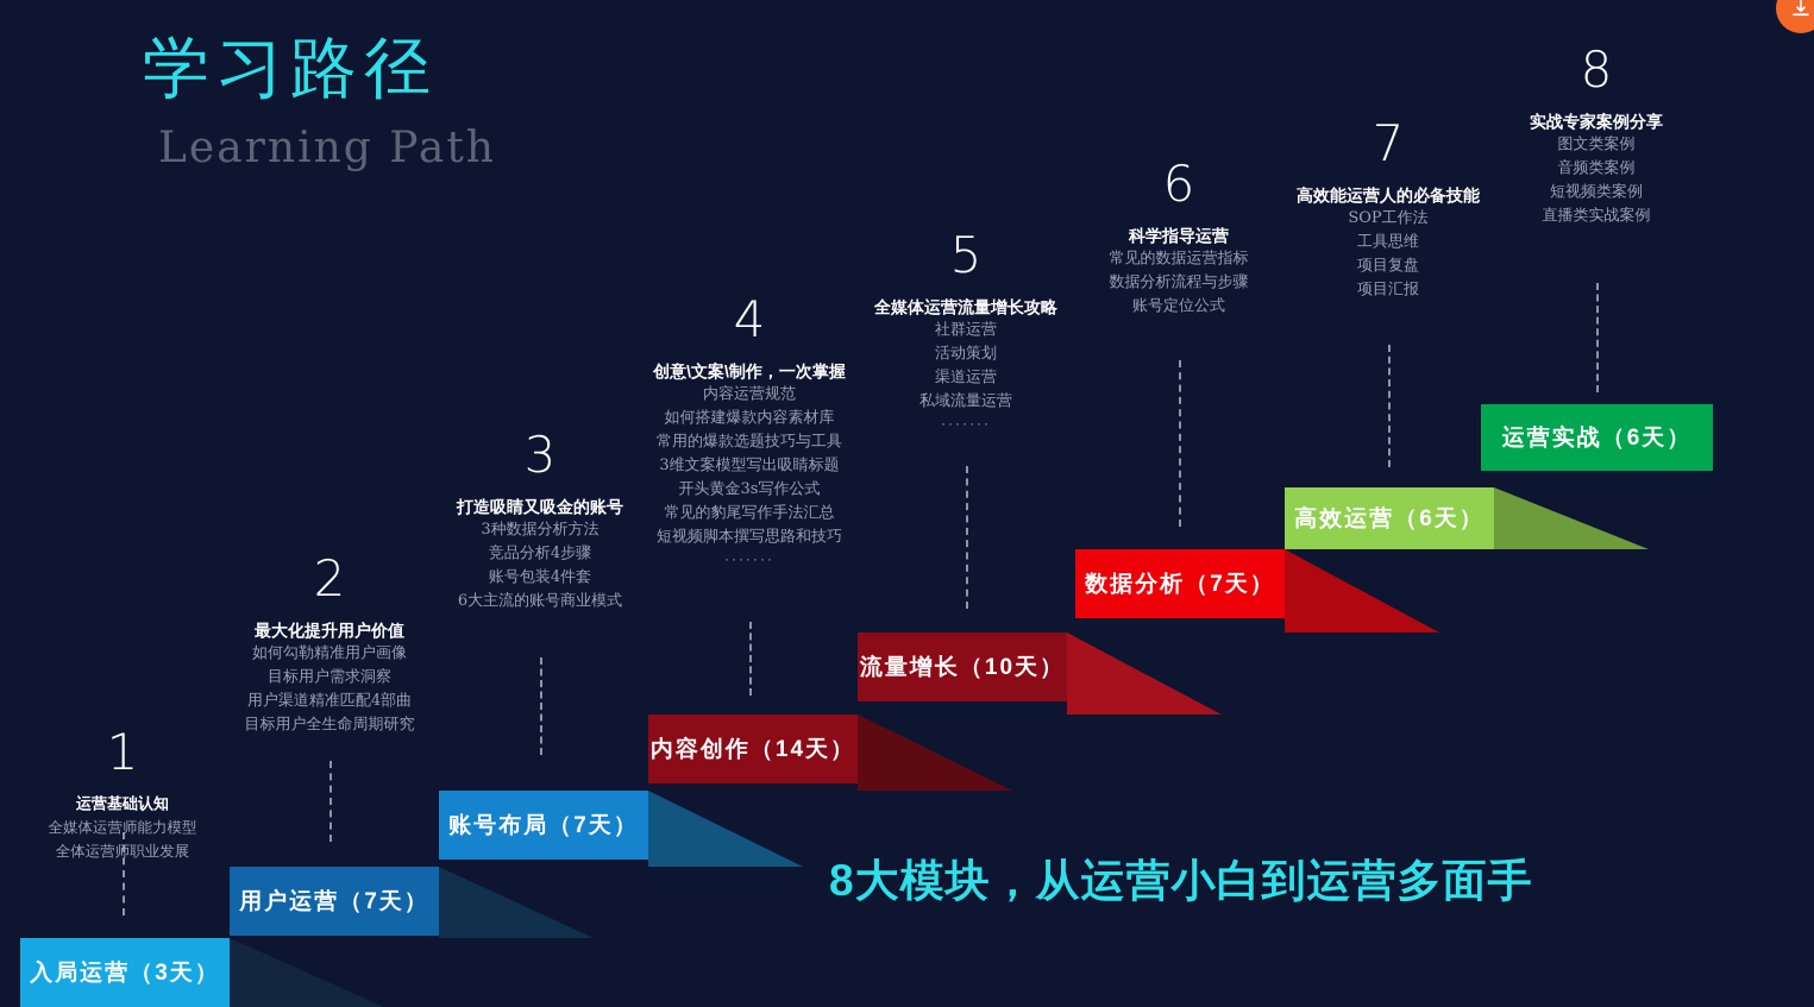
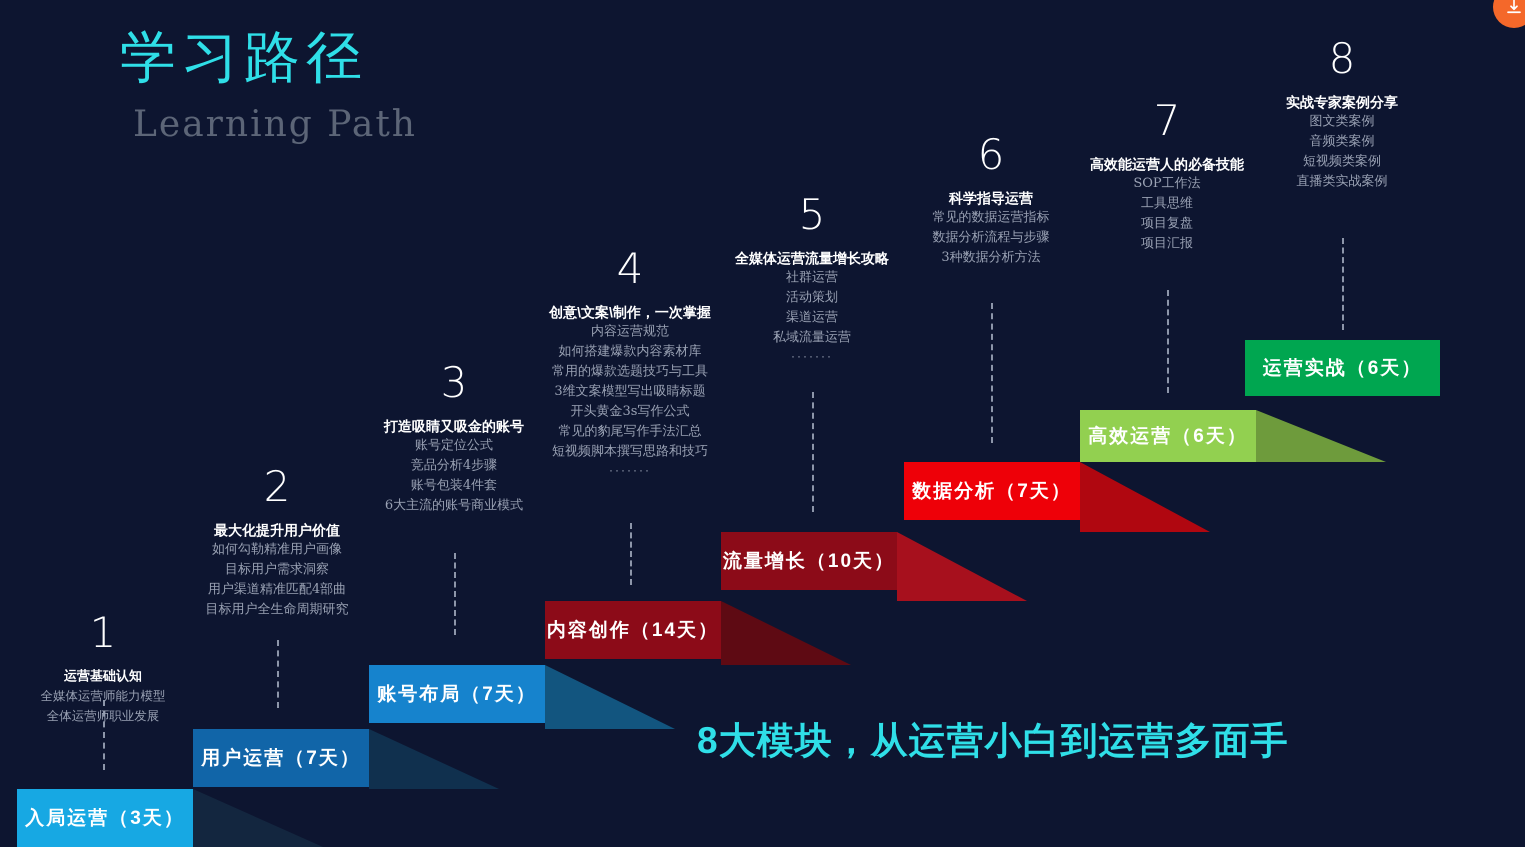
  学习路径
  Learning Path
  入局运营（3天）
  1
  运营基础认知
  全媒体运营师能力模型
  全体运营师职业发展
  用户运营（7天）
  2
  最大化提升用户价值
  如何勾勒精准用户画像
  目标用户需求洞察
  用户渠道精准匹配4部曲
  目标用户全生命周期研究
  账号布局（7天）
  3
  打造吸睛又吸金的账号
- 3种数据分析方法
+ 账号定位公式
  竞品分析4步骤
  账号包装4件套
  6大主流的账号商业模式
  内容创作（14天）
  4
  创意\文案\制作，一次掌握
  内容运营规范
  如何搭建爆款内容素材库
  常用的爆款选题技巧与工具
  3维文案模型写出吸睛标题
  开头黄金3s写作公式
  常见的豹尾写作手法汇总
  短视频脚本撰写思路和技巧
  ·······
  流量增长（10天）
  5
  全媒体运营流量增长攻略
  社群运营
  活动策划
  渠道运营
  私域流量运营
  ·······
  数据分析（7天）
  6
  科学指导运营
  常见的数据运营指标
  数据分析流程与步骤
- 账号定位公式
+ 3种数据分析方法
  高效运营（6天）
  7
  高效能运营人的必备技能
  SOP工作法
  工具思维
  项目复盘
  项目汇报
  运营实战（6天）
  8
  实战专家案例分享
  图文类案例
  音频类案例
  短视频类案例
  直播类实战案例
  8大模块，从运营小白到运营多面手
